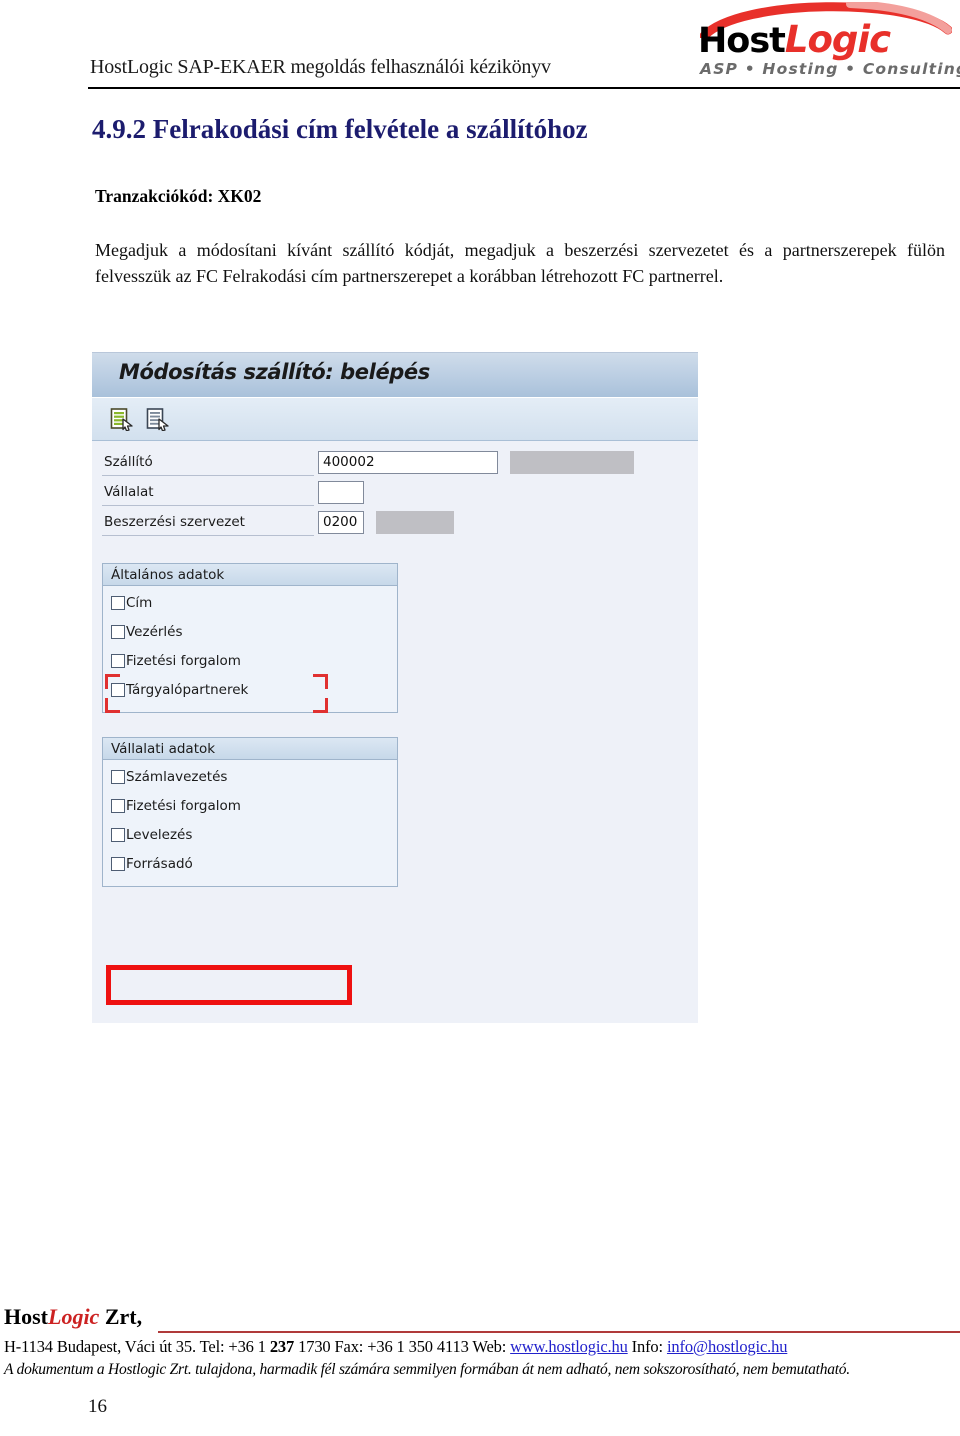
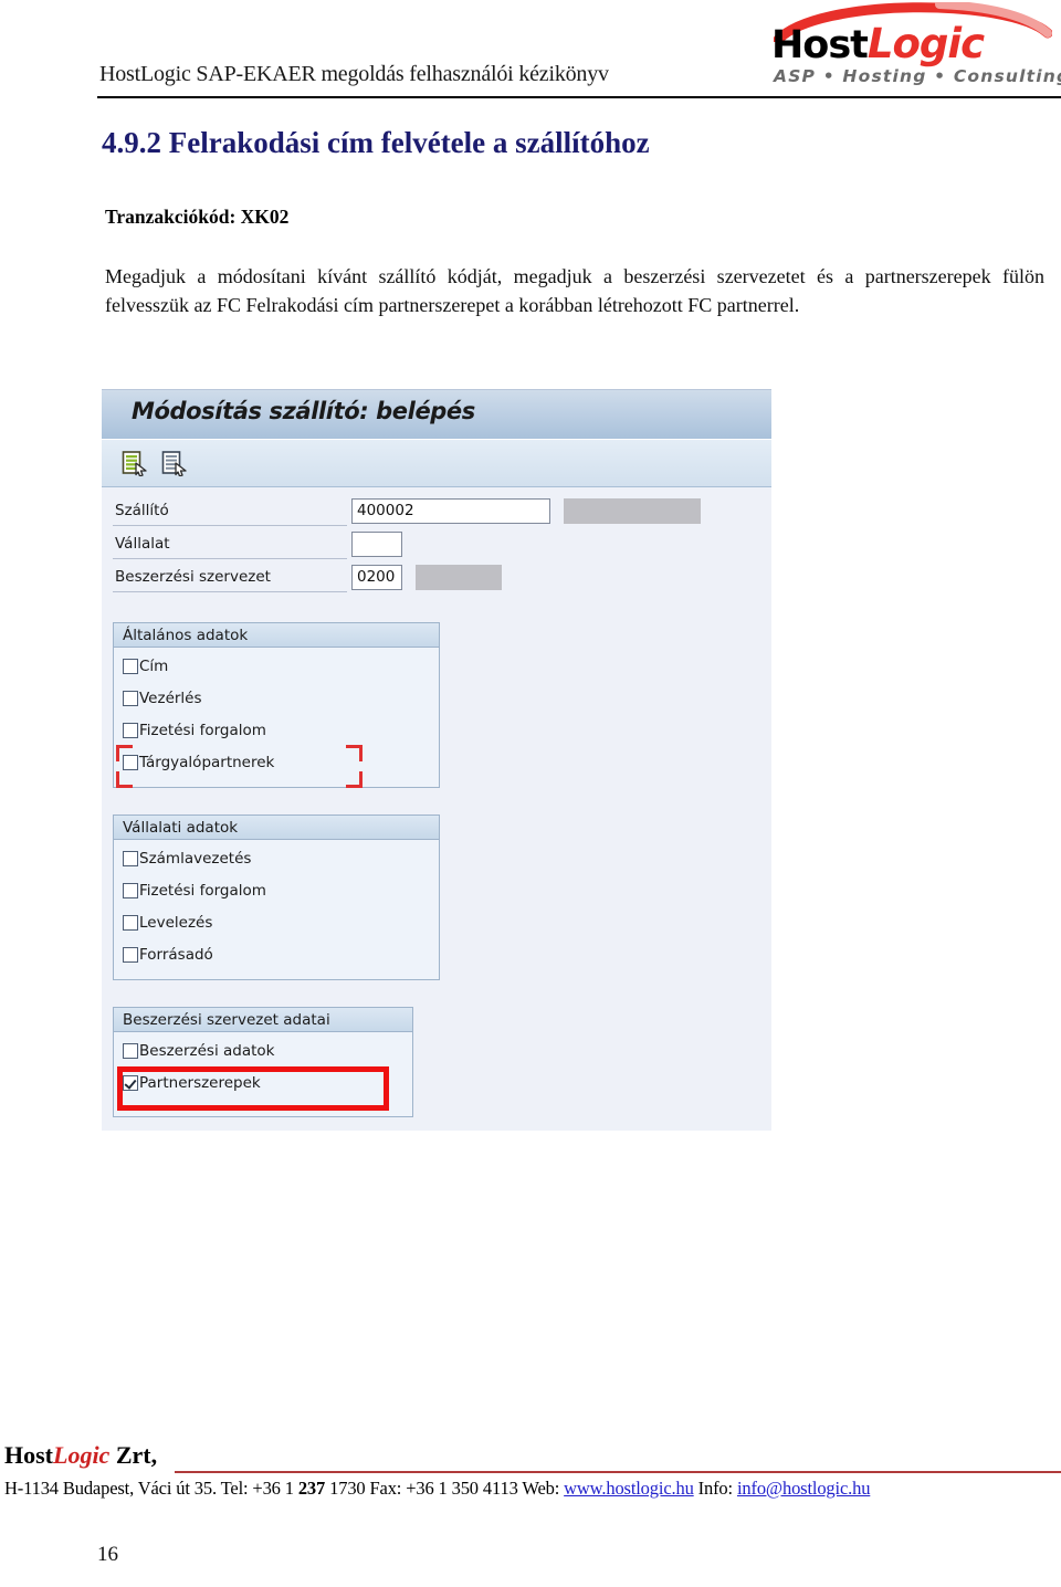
  HostLogic SAP-EKAER megoldás felhasználói kézikönyv
  HostLogic
  ASP • Hosting • Consultin
  4.9.2 Felrakodási cím felvétele a szállítóhoz
  Tranzakciókód: XK02
  Megadjuk a módosítani kívánt szállító kódját, megadjuk a beszerzési szervezetet és a partnerszerepek fülön felvesszük az FC Felrakodási cím partnerszerepet a korábban létrehozott FC partnerrel.
  Módosítás szállító: belépés
  Szállító
  400002
  Vállalat
  Beszerzési szervezet
  0200
  Általános adatok
  Cím
  Vezérlés
  Fizetési forgalom
  Tárgyalópartnerek
  Vállalati adatok
  Számlavezetés
  Fizetési forgalom
  Levelezés
  Forrásadó
+ Beszerzési szervezet adatai
+ Beszerzési adatok
+ Partnerszerepek
  HostLogic Zrt,
  H-1134 Budapest, Váci út 35. Tel: +36 1 237 1730 Fax: +36 1 350 4113 Web: www.hostlogic.hu Info: info@hostlogic.hu
- A dokumentum a Hostlogic Zrt. tulajdona, harmadik fél számára semmilyen formában át nem adható, nem sokszorosítható, nem bemutatható.
  16
